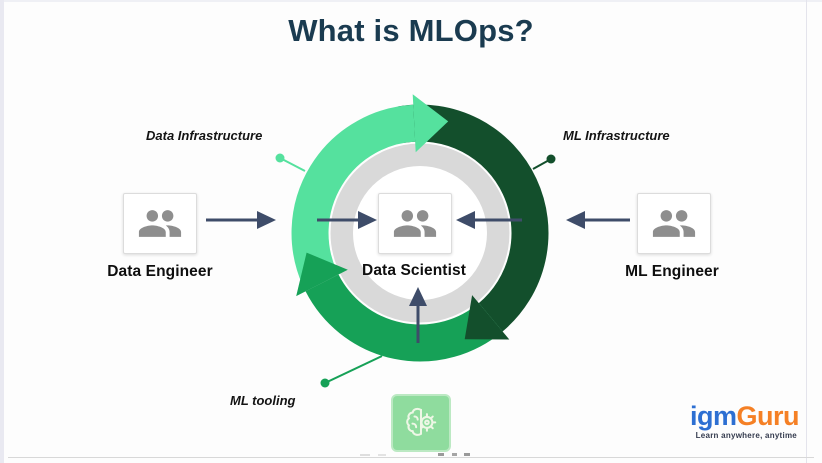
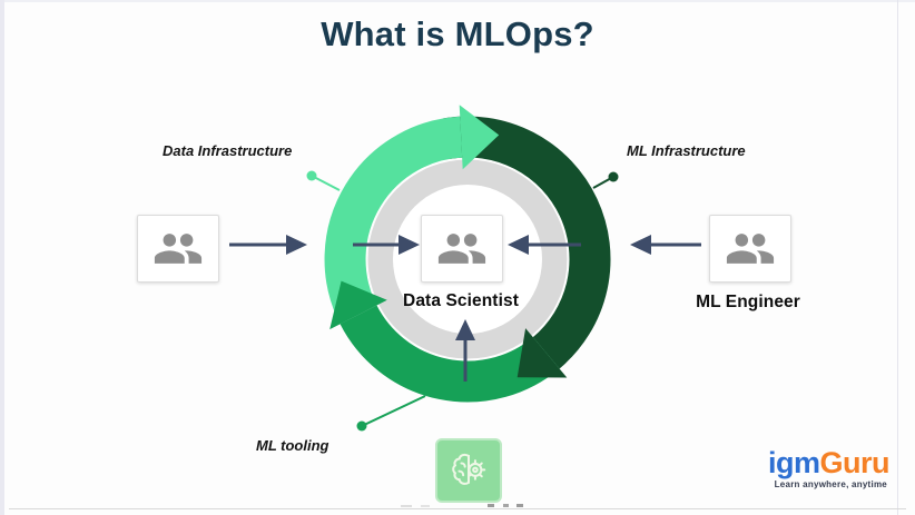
  What is MLOps?
- Data Engineer
  Data Scientist
  ML Engineer
  Data Infrastructure
  ML Infrastructure
  ML tooling
  igmGuru
  Learn anywhere, anytime
